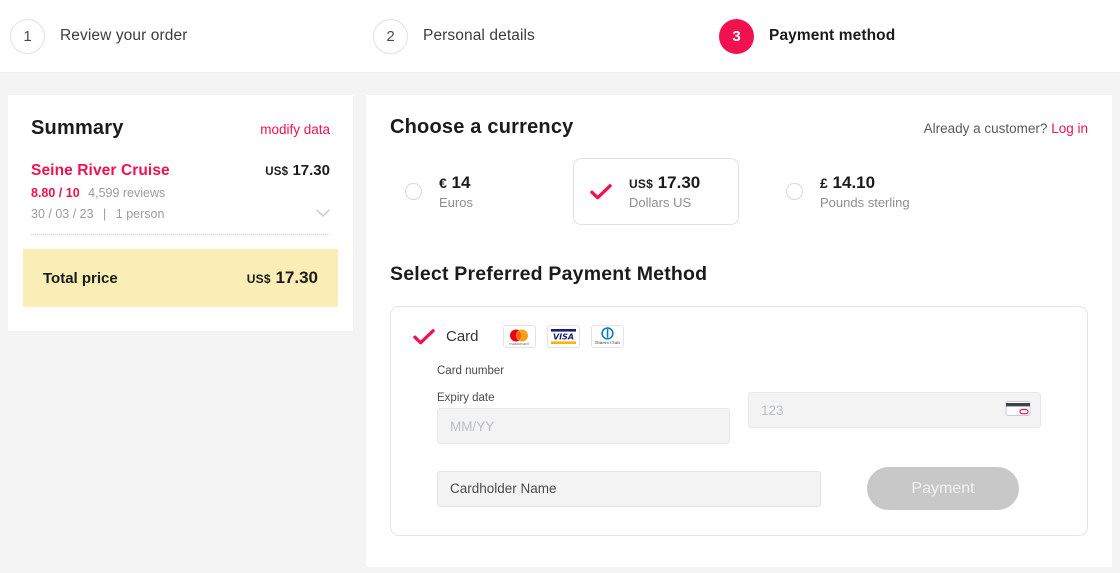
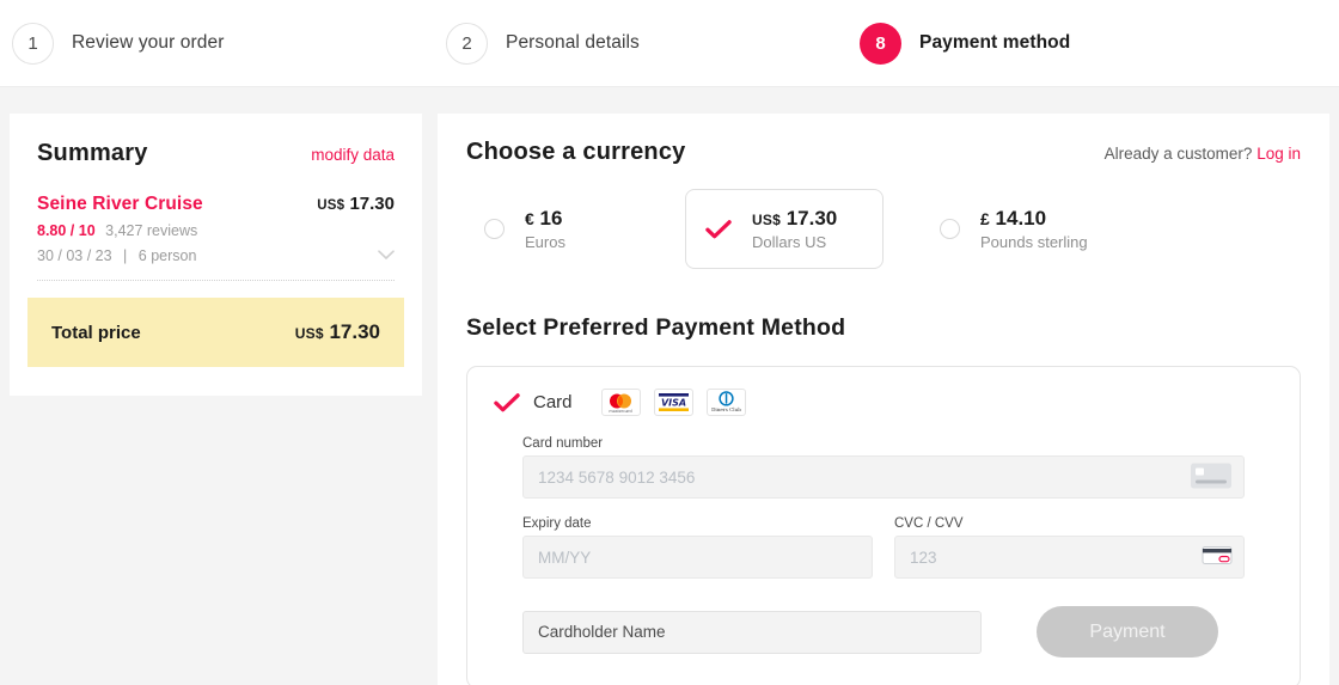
  1
  Review your order
  2
  Personal details
- 3
+ 8
  Payment method
  Summary
  modify data
  Seine River Cruise
  US$ 17.30
- 8.80 / 10 4,599 reviews
+ 8.80 / 10 3,427 reviews
- 30 / 03 / 23 | 1 person
+ 30 / 03 / 23 | 6 person
  Total price
  US$ 17.30
  Choose a currency
  Already a customer? Log in
- € 14
+ € 16
  Euros
  US$ 17.30
  Dollars US
  £ 14.10
  Pounds sterling
  Select Preferred Payment Method
  Card
  VISA
  Card number
+ 1234 5678 9012 3456
  Expiry date
  MM/YY
+ CVC / CVV
  123
  Cardholder Name
  Payment
